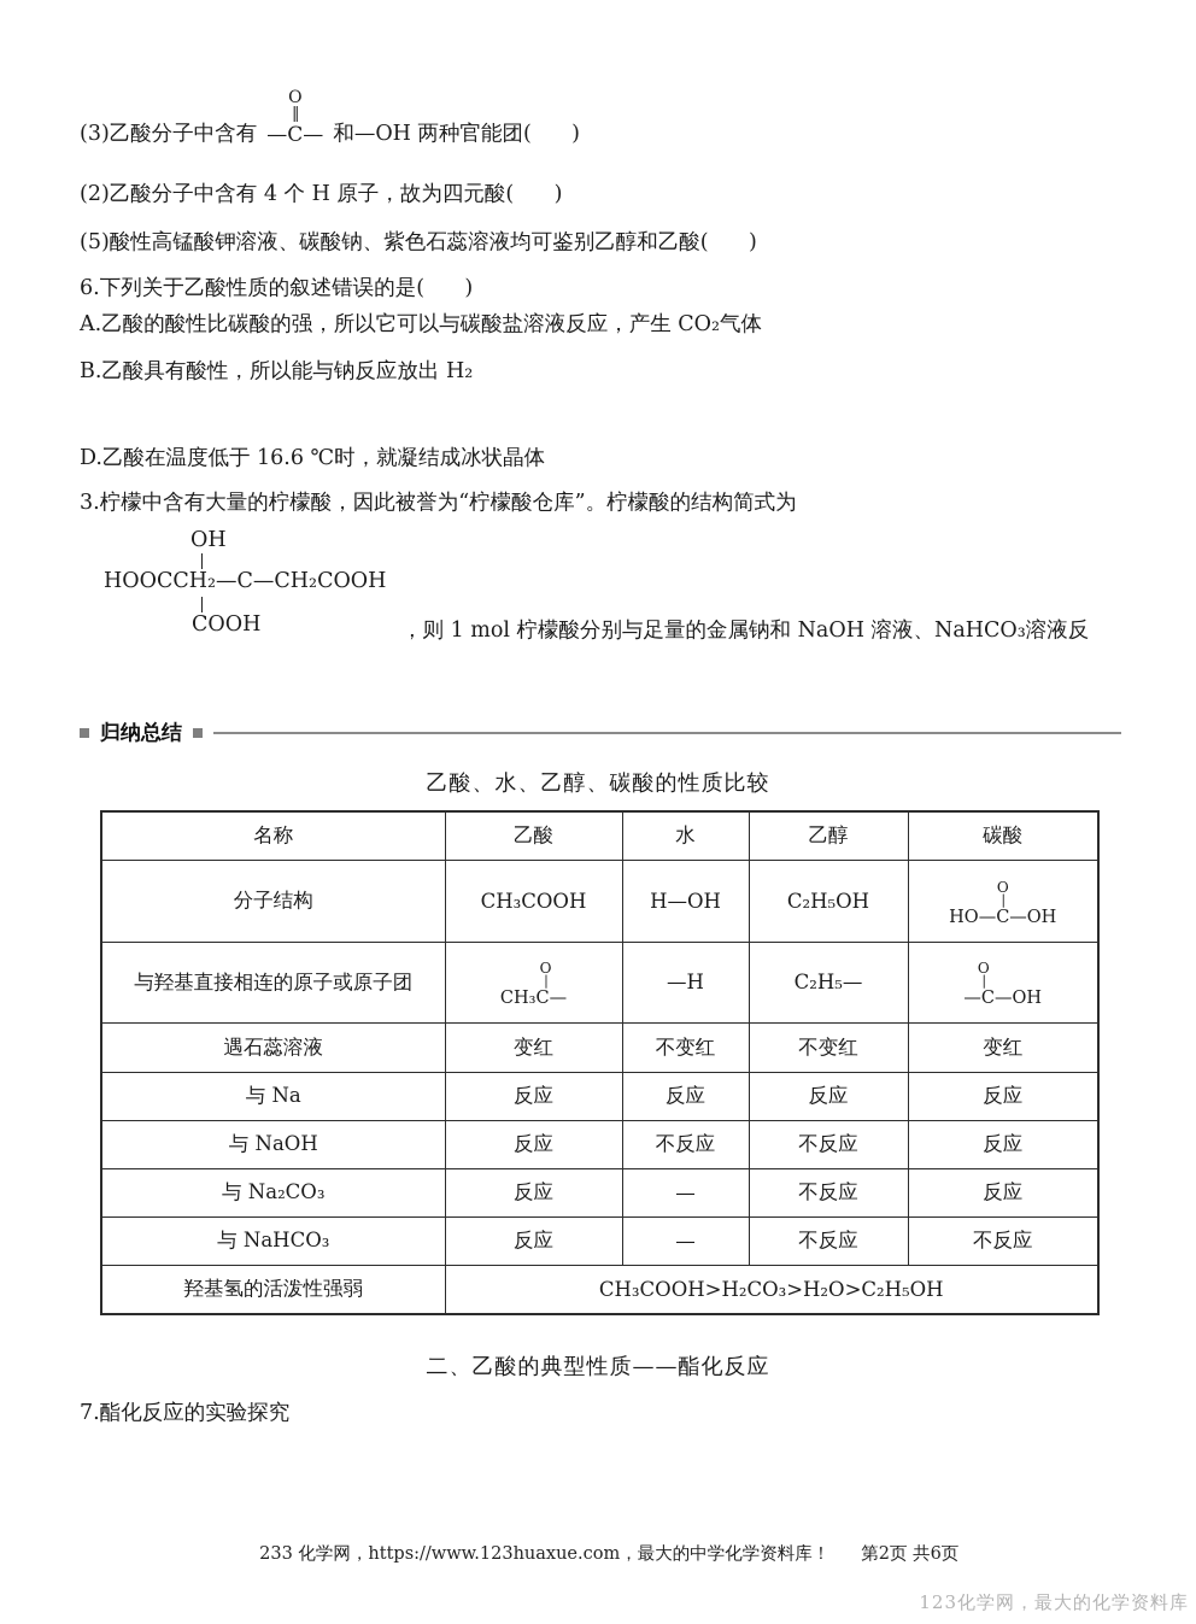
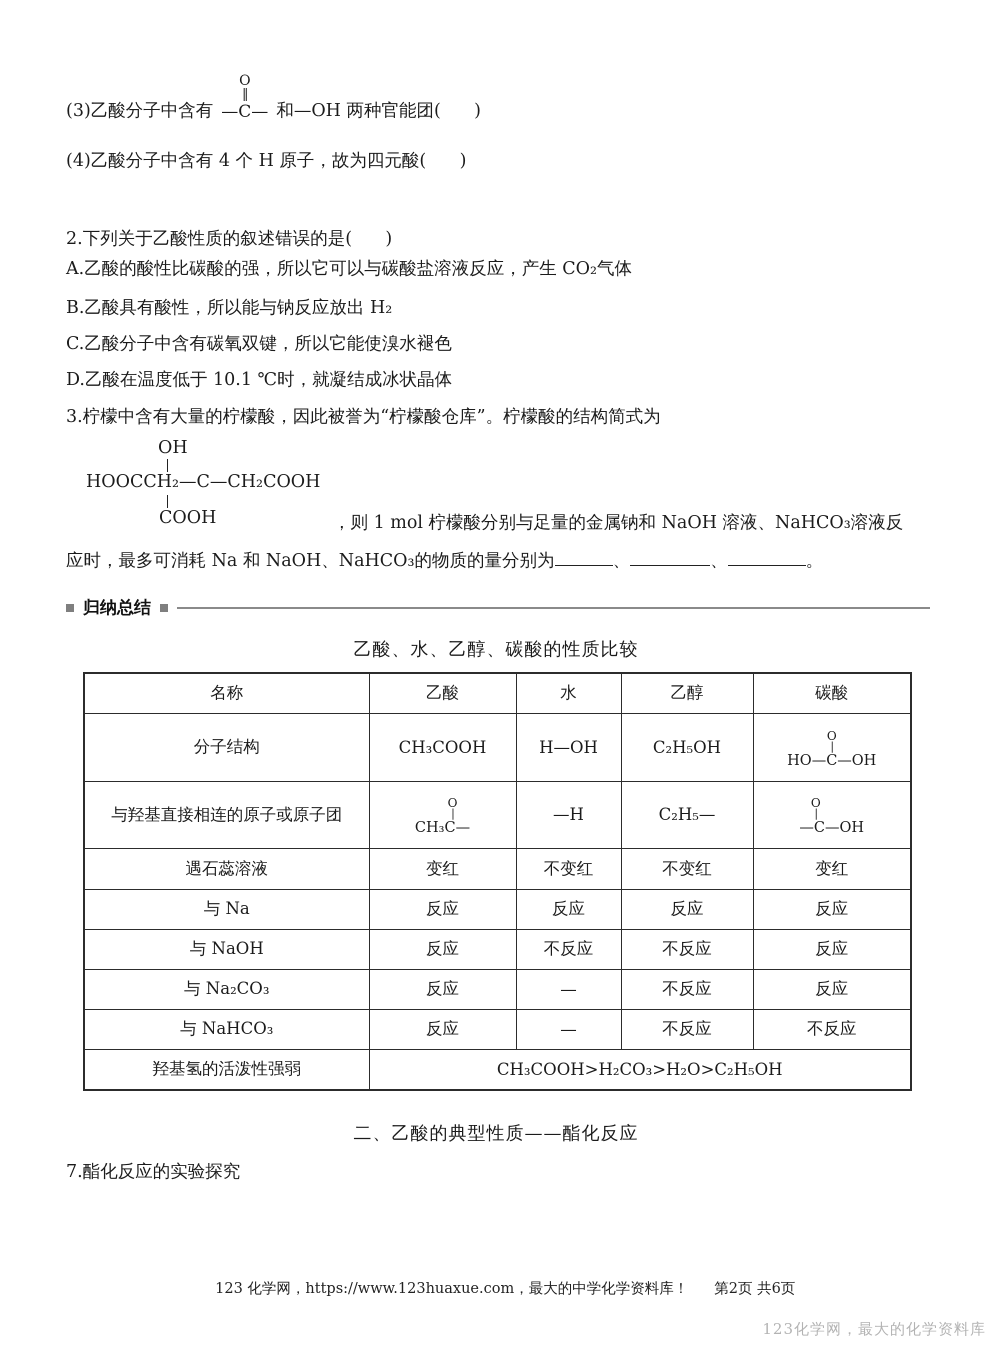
  (3)乙酸分子中含有
  O
  ‖
  —C—
  和—OH 两种官能团( )
- (2)乙酸分子中含有 4 个 H 原子，故为四元酸( )
+ (4)乙酸分子中含有 4 个 H 原子，故为四元酸( )
- (5)酸性高锰酸钾溶液、碳酸钠、紫色石蕊溶液均可鉴别乙醇和乙酸( )
- 6.下列关于乙酸性质的叙述错误的是( )
+ 2.下列关于乙酸性质的叙述错误的是( )
  A.乙酸的酸性比碳酸的强，所以它可以与碳酸盐溶液反应，产生 CO₂气体
  B.乙酸具有酸性，所以能与钠反应放出 H₂
+ C.乙酸分子中含有碳氧双键，所以它能使溴水褪色
- D.乙酸在温度低于 16.6 ℃时，就凝结成冰状晶体
+ D.乙酸在温度低于 10.1 ℃时，就凝结成冰状晶体
  3.柠檬中含有大量的柠檬酸，因此被誉为“柠檬酸仓库”。柠檬酸的结构简式为
  OH
  HOOCCH₂—C—CH₂COOH
  COOH
  ，则 1 mol 柠檬酸分别与足量的金属钠和 NaOH 溶液、NaHCO₃溶液反
+ 应时，最多可消耗 Na 和 NaOH、NaHCO₃的物质的量分别为 、 、 。
  归纳总结
  乙酸、水、乙醇、碳酸的性质比较
  名称	乙酸	水	乙醇	碳酸
  分子结构	CH₃COOH	H—OH	C₂H₅OH	O | HO—C—OH
  与羟基直接相连的原子或原子团	O | CH₃C—	—H	C₂H₅—	O | —C—OH
  遇石蕊溶液	变红	不变红	不变红	变红
  与 Na	反应	反应	反应	反应
  与 NaOH	反应	不反应	不反应	反应
  与 Na₂CO₃	反应	—	不反应	反应
  与 NaHCO₃	反应	—	不反应	不反应
  羟基氢的活泼性强弱	CH₃COOH>H₂CO₃>H₂O>C₂H₅OH
  二、乙酸的典型性质——酯化反应
  7.酯化反应的实验探究
- 233 化学网，https://www.123huaxue.com，最大的中学化学资料库！ 第2页 共6页
+ 123 化学网，https://www.123huaxue.com，最大的中学化学资料库！ 第2页 共6页
  123化学网，最大的化学资料库
